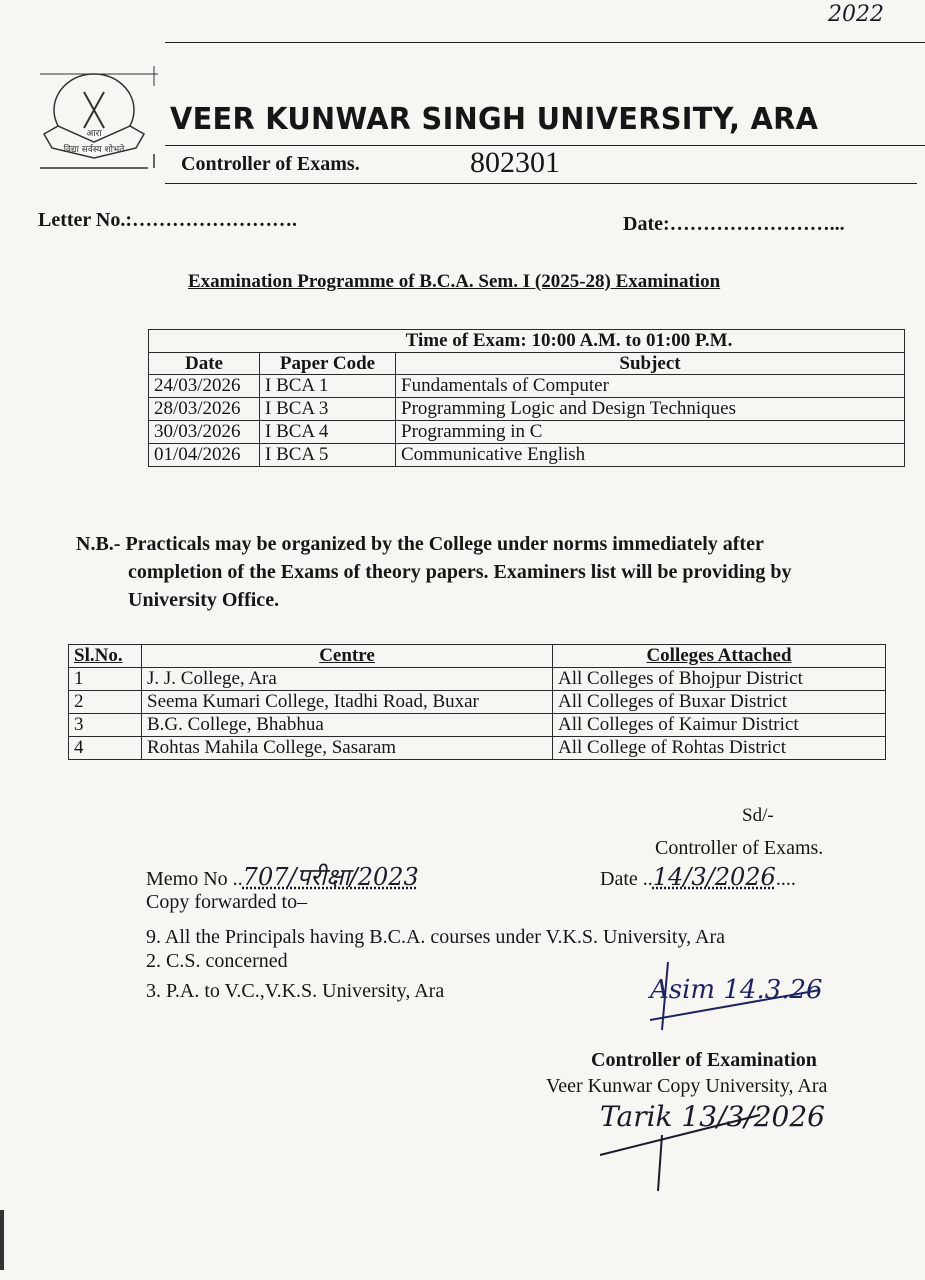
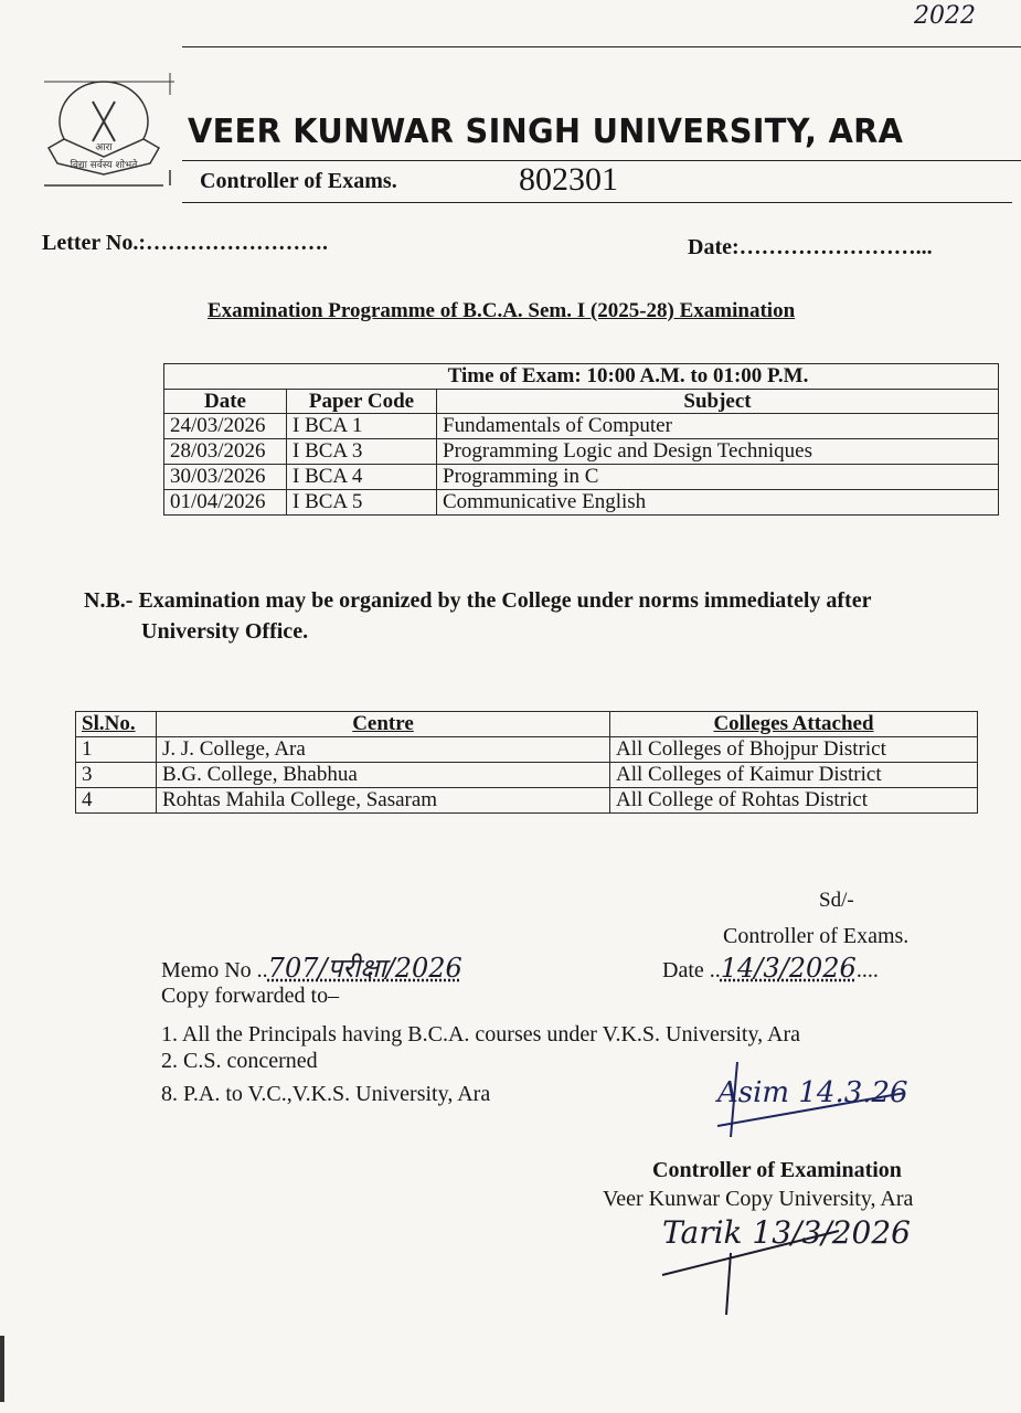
  2022
  विद्या सर्वस्य शोभते
  आरा
  VEER KUNWAR SINGH UNIVERSITY, ARA
  Controller of Exams.
  802301
  Letter No.:…………………….
  Date:……………………...
  Examination Programme of B.C.A. Sem. I (2025-28) Examination
  Time of Exam: 10:00 A.M. to 01:00 P.M.
  Date	Paper Code	Subject
  24/03/2026	I BCA 1	Fundamentals of Computer
  28/03/2026	I BCA 3	Programming Logic and Design Techniques
  30/03/2026	I BCA 4	Programming in C
  01/04/2026	I BCA 5	Communicative English
- N.B.- Practicals may be organized by the College under norms immediately after
+ N.B.- Examination may be organized by the College under norms immediately after
- completion of the Exams of theory papers. Examiners list will be providing by
  University Office.
  Sl.No.	Centre	Colleges Attached
  1	J. J. College, Ara	All Colleges of Bhojpur District
- 2	Seema Kumari College, Itadhi Road, Buxar	All Colleges of Buxar District
  3	B.G. College, Bhabhua	All Colleges of Kaimur District
  4	Rohtas Mahila College, Sasaram	All College of Rohtas District
  Sd/-
  Controller of Exams.
  Date ..14/3/2026....
- Memo No ..707/परीक्षा/2023
+ Memo No ..707/परीक्षा/2026
  Copy forwarded to–
- 9. All the Principals having B.C.A. courses under V.K.S. University, Ara
+ 1. All the Principals having B.C.A. courses under V.K.S. University, Ara
  2. C.S. concerned
- 3. P.A. to V.C.,V.K.S. University, Ara
+ 8. P.A. to V.C.,V.K.S. University, Ara
  Asim 14.3.2
  Controller of Examination
  Veer Kunwar Copy University, Ara
  Tarik 13/3/2026
